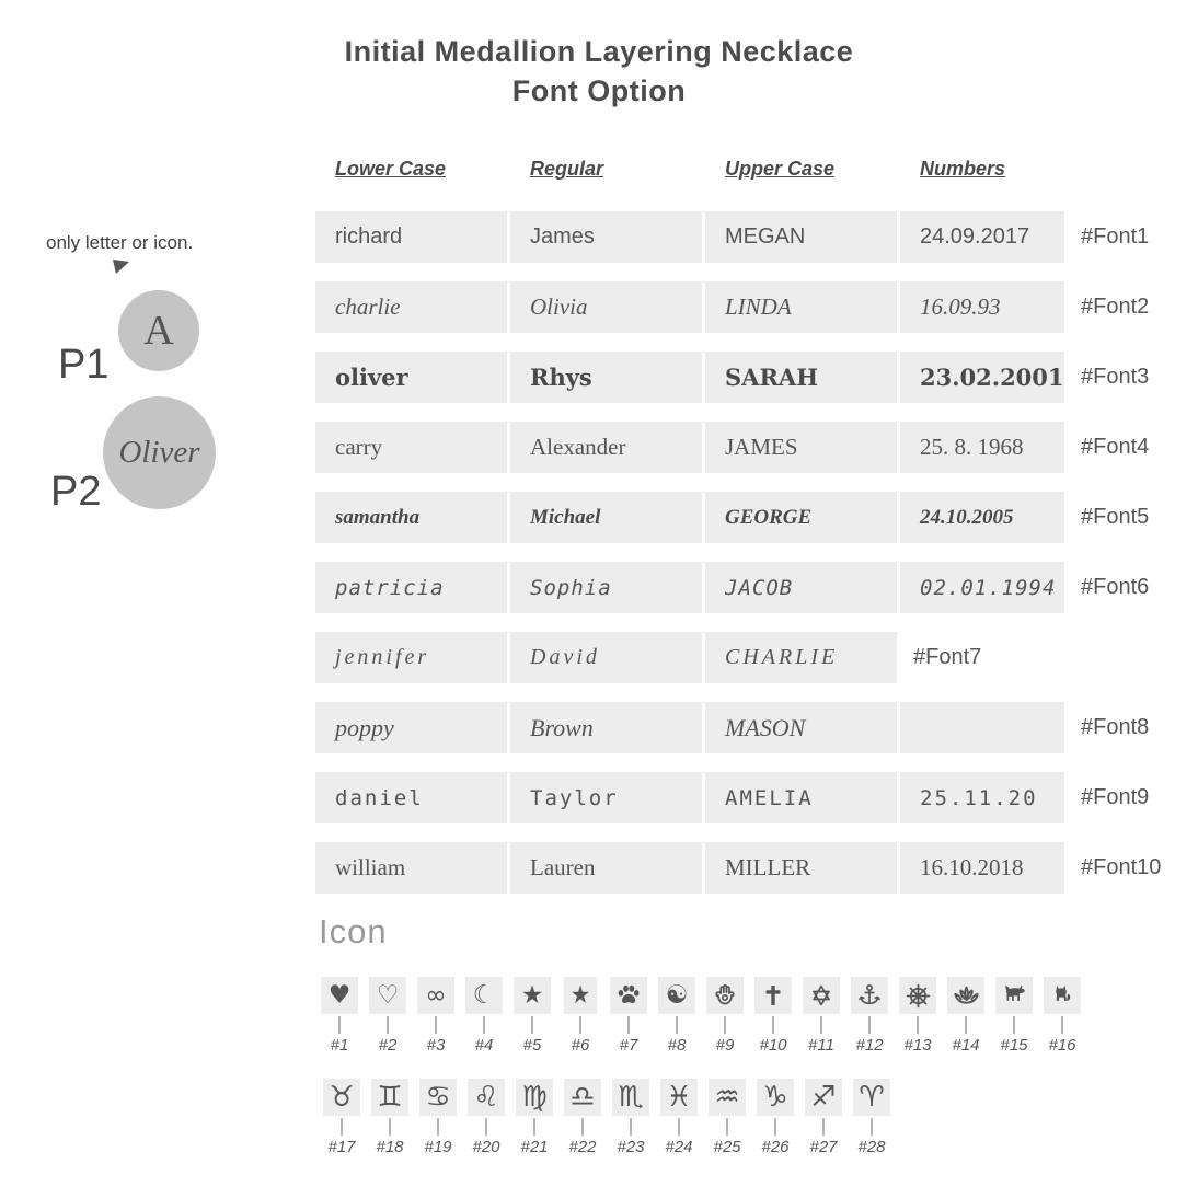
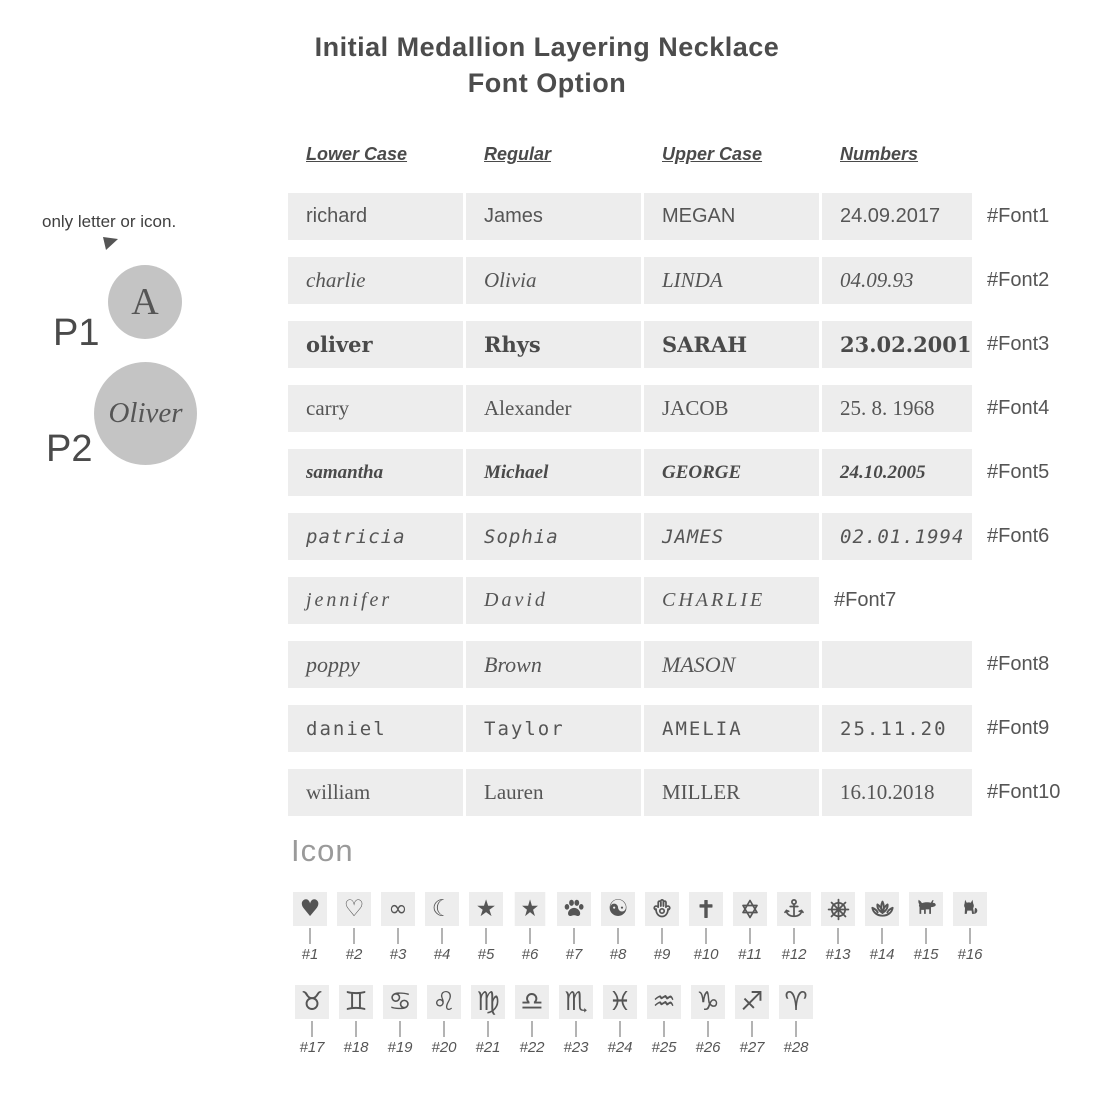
  Initial Medallion Layering Necklace
  Font Option
  only letter or icon.
  P1
  A
  Oliver
  P2
  Lower Case
  Regular
  Upper Case
  Numbers
  richard
  James
  MEGAN
  24.09.2017
  #Font1
  charlie
  Olivia
  LINDA
- 16.09.93
+ 04.09.93
  #Font2
  oliver
  Rhys
  SARAH
  23.02.2001
  #Font3
  carry
  Alexander
- JAMES
+ JACOB
  25. 8. 1968
  #Font4
  samantha
  Michael
  GEORGE
  24.10.2005
  #Font5
  patricia
  Sophia
- JACOB
+ JAMES
  02.01.1994
  #Font6
  jennifer
  David
  CHARLIE
  #Font7
  poppy
  Brown
  MASON
  #Font8
  daniel
  Taylor
  AMELIA
  25.11.20
  #Font9
  william
  Lauren
  MILLER
  16.10.2018
  #Font10
  Icon
  ♥
  #1
  ♡
  #2
  ∞
  #3
  ☾
  #4
  ★
  #5
  ★
  #6
  #7
  ☯
  #8
  #9
  #10
  #11
  #12
  #13
  #14
  #15
  #16
  ♉
  #17
  ♊
  #18
  ♋
  #19
  ♌
  #20
  ♍
  #21
  ♎
  #22
  ♏
  #23
  ♓
  #24
  ♒
  #25
  ♑
  #26
  ♐
  #27
  ♈
  #28
